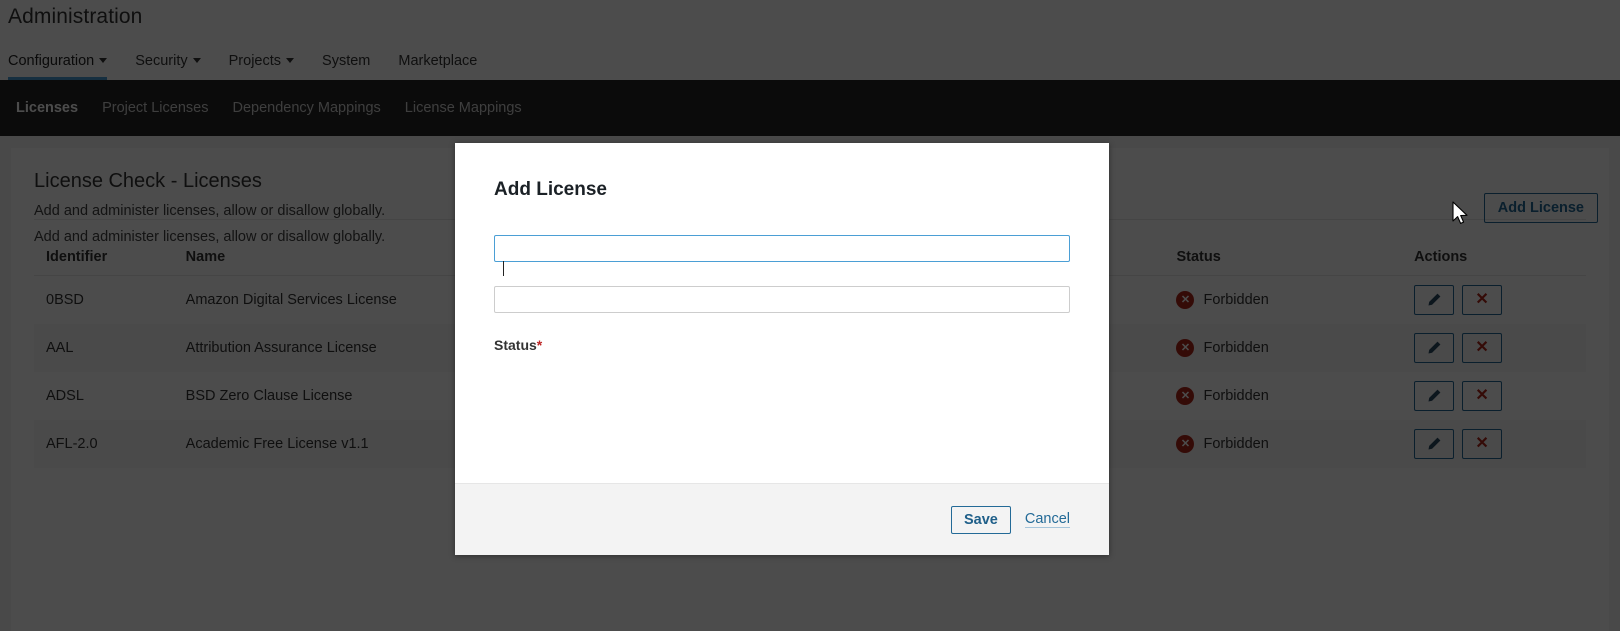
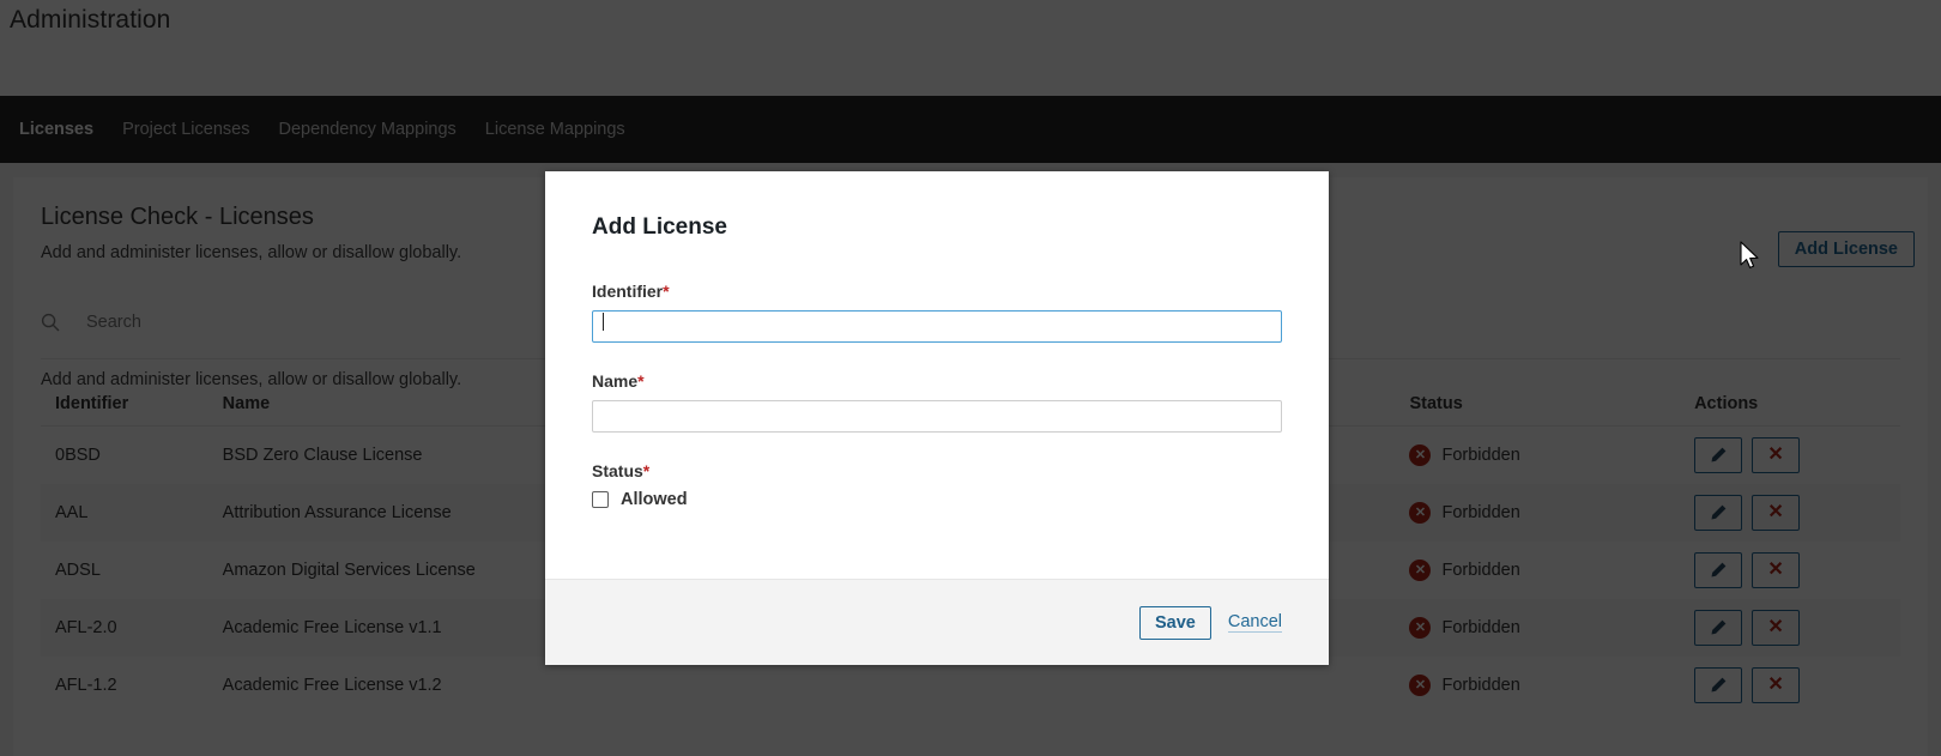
  Administration
- Configuration
- Security
- Projects
- System
- Marketplace
  Licenses
  Project Licenses
  Dependency Mappings
  License Mappings
  License Check - Licenses
  Add and administer licenses, allow or disallow globally.
  Add License
+ Search
  Add and administer licenses, allow or disallow globally.
  Identifier	Name		Status	Actions
- 0BSD	Amazon Digital Services License		✕ Forbidden	✕
+ 0BSD	BSD Zero Clause License		✕ Forbidden	✕
  AAL	Attribution Assurance License		✕ Forbidden	✕
- ADSL	BSD Zero Clause License		✕ Forbidden	✕
+ ADSL	Amazon Digital Services License		✕ Forbidden	✕
  AFL-2.0	Academic Free License v1.1		✕ Forbidden	✕
+ AFL-1.2	Academic Free License v1.2		✕ Forbidden	✕
  Add License
+ Identifier*
+ Name*
  Status*
+ Allowed
  Save
  Cancel
